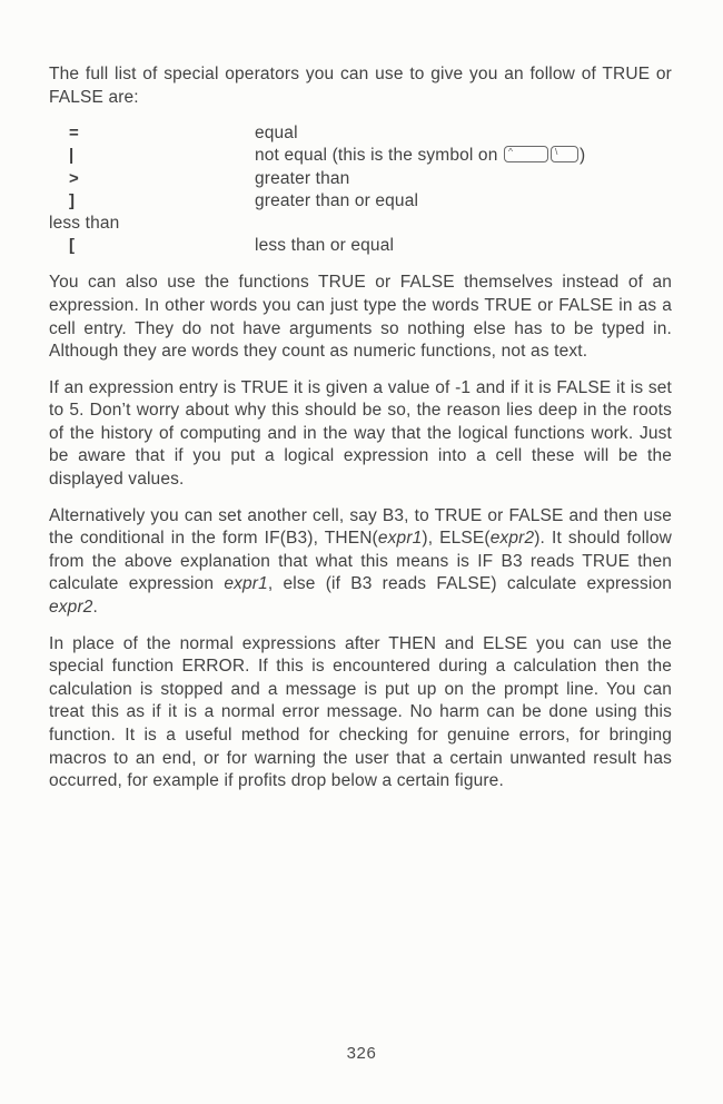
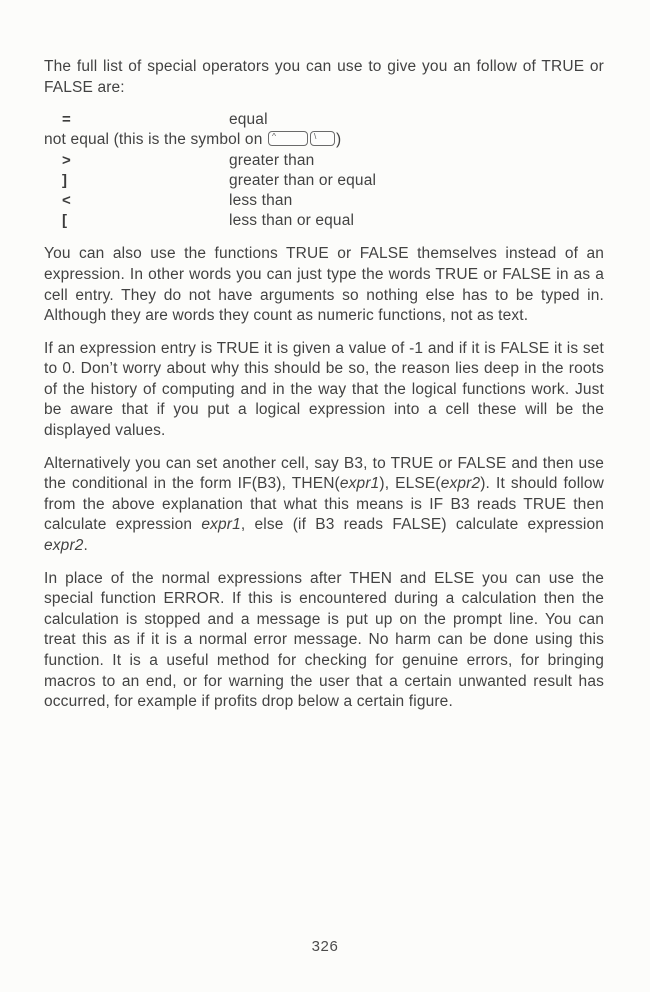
  The full list of special operators you can use to give you an follow of TRUE or FALSE are:
  =
  equal
- |
  not equal (this is the symbol on
  ^
  \
  )
  >
  greater than
  ]
  greater than or equal
+ <
  less than
  [
  less than or equal
  You can also use the functions TRUE or FALSE themselves instead of an expression. In other words you can just type the words TRUE or FALSE in as a cell entry. They do not have arguments so nothing else has to be typed in. Although they are words they count as numeric functions, not as text.
- If an expression entry is TRUE it is given a value of -1 and if it is FALSE it is set to 5. Don’t worry about why this should be so, the reason lies deep in the roots of the history of computing and in the way that the logical functions work. Just be aware that if you put a logical expression into a cell these will be the displayed values.
+ If an expression entry is TRUE it is given a value of -1 and if it is FALSE it is set to 0. Don’t worry about why this should be so, the reason lies deep in the roots of the history of computing and in the way that the logical functions work. Just be aware that if you put a logical expression into a cell these will be the displayed values.
  Alternatively you can set another cell, say B3, to TRUE or FALSE and then use the conditional in the form IF(B3), THEN(expr1), ELSE(expr2). It should follow from the above explanation that what this means is IF B3 reads TRUE then calculate expression expr1, else (if B3 reads FALSE) calculate expression expr2.
  In place of the normal expressions after THEN and ELSE you can use the special function ERROR. If this is encountered during a calculation then the calculation is stopped and a message is put up on the prompt line. You can treat this as if it is a normal error message. No harm can be done using this function. It is a useful method for checking for genuine errors, for bringing macros to an end, or for warning the user that a certain unwanted result has occurred, for example if profits drop below a certain figure.
  326
